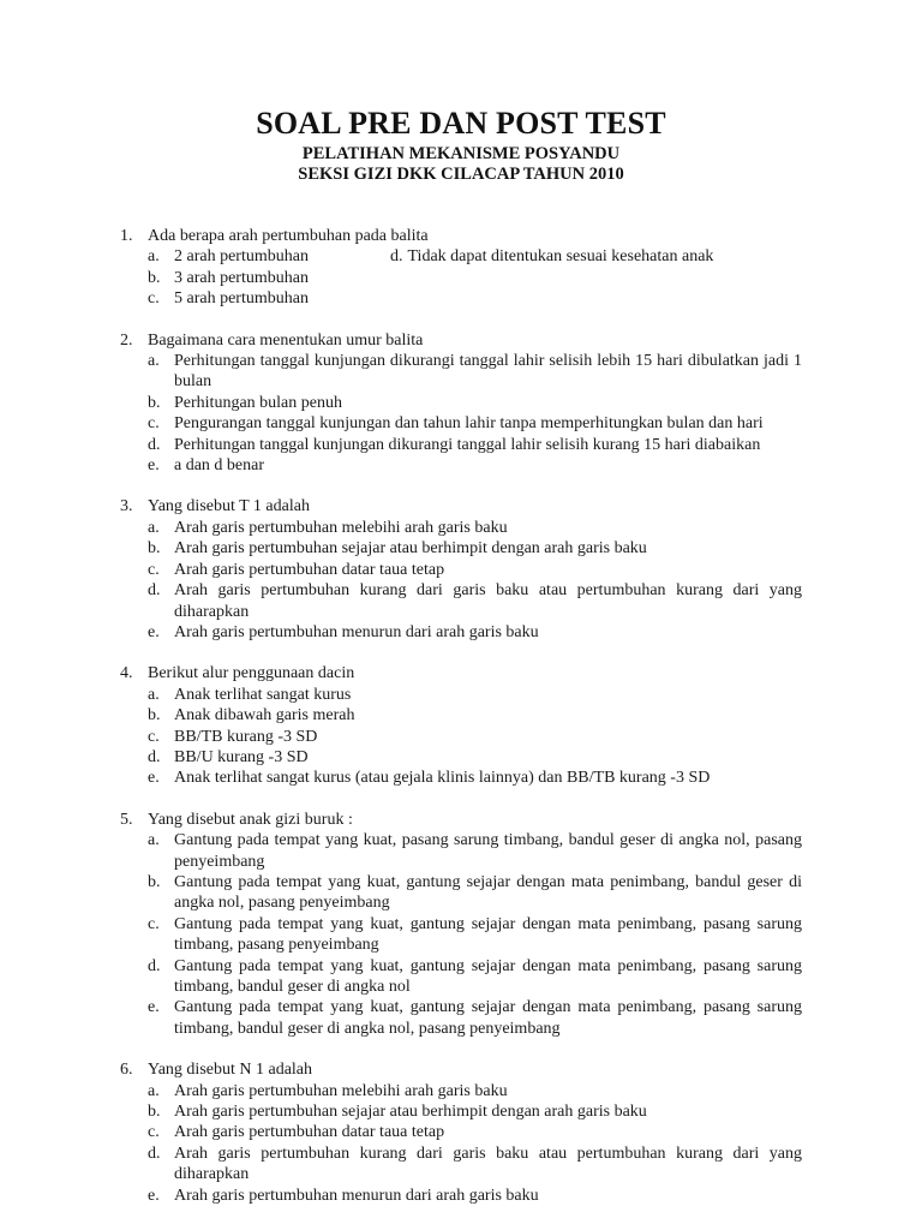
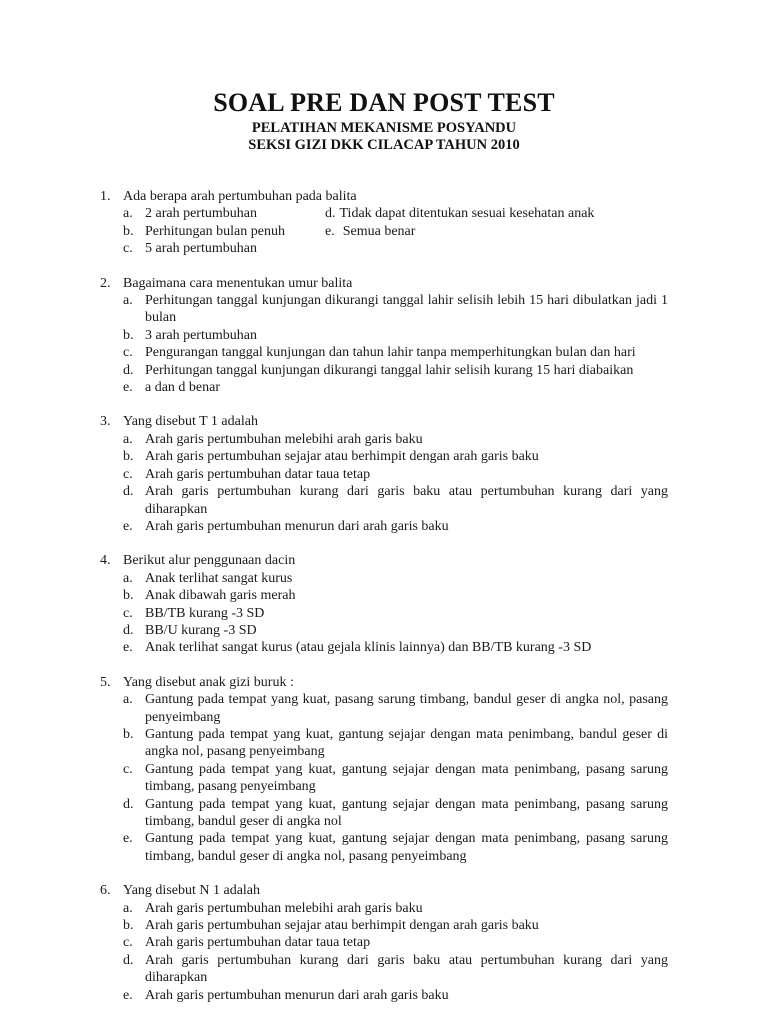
  SOAL PRE DAN POST TEST
  PELATIHAN MEKANISME POSYANDU
  SEKSI GIZI DKK CILACAP TAHUN 2010
  1.
  Ada berapa arah pertumbuhan pada balita
  a.
  2 arah pertumbuhan
  b.
- 3 arah pertumbuhan
+ Perhitungan bulan penuh
  c.
  5 arah pertumbuhan
  d. Tidak dapat ditentukan sesuai kesehatan anak
+ e. Semua benar
  2.
  Bagaimana cara menentukan umur balita
  a.
  Perhitungan tanggal kunjungan dikurangi tanggal lahir selisih lebih 15 hari dibulatkan jadi 1 bulan
  b.
- Perhitungan bulan penuh
+ 3 arah pertumbuhan
  c.
  Pengurangan tanggal kunjungan dan tahun lahir tanpa memperhitungkan bulan dan hari
  d.
  Perhitungan tanggal kunjungan dikurangi tanggal lahir selisih kurang 15 hari diabaikan
  e.
  a dan d benar
  3.
  Yang disebut T 1 adalah
  a.
  Arah garis pertumbuhan melebihi arah garis baku
  b.
  Arah garis pertumbuhan sejajar atau berhimpit dengan arah garis baku
  c.
  Arah garis pertumbuhan datar taua tetap
  d.
  Arah garis pertumbuhan kurang dari garis baku atau pertumbuhan kurang dari yang diharapkan
  e.
  Arah garis pertumbuhan menurun dari arah garis baku
  4.
  Berikut alur penggunaan dacin
  a.
  Anak terlihat sangat kurus
  b.
  Anak dibawah garis merah
  c.
  BB/TB kurang -3 SD
  d.
  BB/U kurang -3 SD
  e.
  Anak terlihat sangat kurus (atau gejala klinis lainnya) dan BB/TB kurang -3 SD
  5.
  Yang disebut anak gizi buruk :
  a.
  Gantung pada tempat yang kuat, pasang sarung timbang, bandul geser di angka nol, pasang penyeimbang
  b.
  Gantung pada tempat yang kuat, gantung sejajar dengan mata penimbang, bandul geser di angka nol, pasang penyeimbang
  c.
  Gantung pada tempat yang kuat, gantung sejajar dengan mata penimbang, pasang sarung timbang, pasang penyeimbang
  d.
  Gantung pada tempat yang kuat, gantung sejajar dengan mata penimbang, pasang sarung timbang, bandul geser di angka nol
  e.
  Gantung pada tempat yang kuat, gantung sejajar dengan mata penimbang, pasang sarung timbang, bandul geser di angka nol, pasang penyeimbang
  6.
  Yang disebut N 1 adalah
  a.
  Arah garis pertumbuhan melebihi arah garis baku
  b.
  Arah garis pertumbuhan sejajar atau berhimpit dengan arah garis baku
  c.
  Arah garis pertumbuhan datar taua tetap
  d.
  Arah garis pertumbuhan kurang dari garis baku atau pertumbuhan kurang dari yang diharapkan
  e.
  Arah garis pertumbuhan menurun dari arah garis baku
